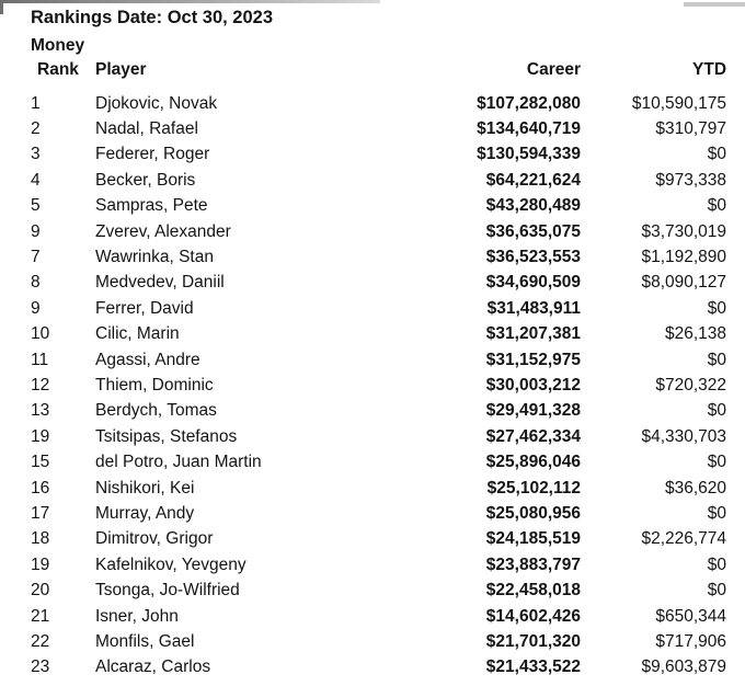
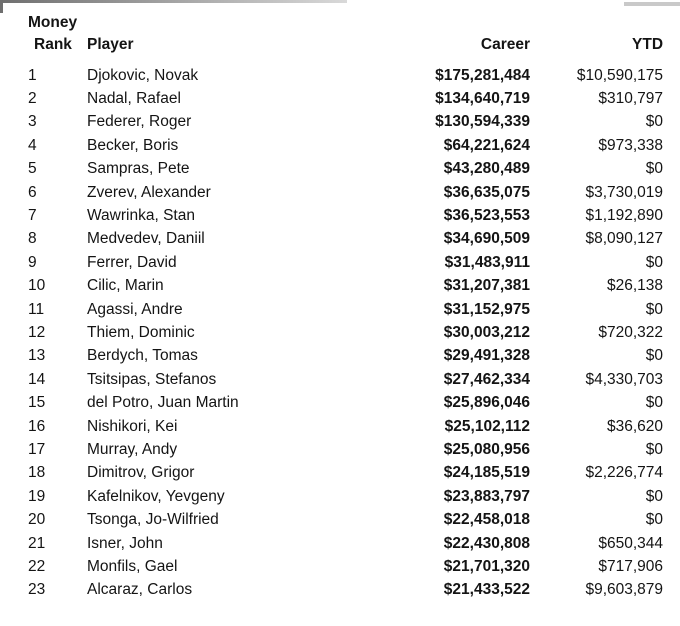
- Rankings Date: Oct 30, 2023
  Money
  Rank	Player	Career	YTD
- 1	Djokovic, Novak	$107,282,080	$10,590,175
+ 1	Djokovic, Novak	$175,281,484	$10,590,175
  2	Nadal, Rafael	$134,640,719	$310,797
  3	Federer, Roger	$130,594,339	$0
  4	Becker, Boris	$64,221,624	$973,338
  5	Sampras, Pete	$43,280,489	$0
- 9	Zverev, Alexander	$36,635,075	$3,730,019
+ 6	Zverev, Alexander	$36,635,075	$3,730,019
  7	Wawrinka, Stan	$36,523,553	$1,192,890
  8	Medvedev, Daniil	$34,690,509	$8,090,127
  9	Ferrer, David	$31,483,911	$0
  10	Cilic, Marin	$31,207,381	$26,138
  11	Agassi, Andre	$31,152,975	$0
  12	Thiem, Dominic	$30,003,212	$720,322
  13	Berdych, Tomas	$29,491,328	$0
- 19	Tsitsipas, Stefanos	$27,462,334	$4,330,703
+ 14	Tsitsipas, Stefanos	$27,462,334	$4,330,703
  15	del Potro, Juan Martin	$25,896,046	$0
  16	Nishikori, Kei	$25,102,112	$36,620
  17	Murray, Andy	$25,080,956	$0
  18	Dimitrov, Grigor	$24,185,519	$2,226,774
  19	Kafelnikov, Yevgeny	$23,883,797	$0
  20	Tsonga, Jo-Wilfried	$22,458,018	$0
- 21	Isner, John	$14,602,426	$650,344
+ 21	Isner, John	$22,430,808	$650,344
  22	Monfils, Gael	$21,701,320	$717,906
  23	Alcaraz, Carlos	$21,433,522	$9,603,879
